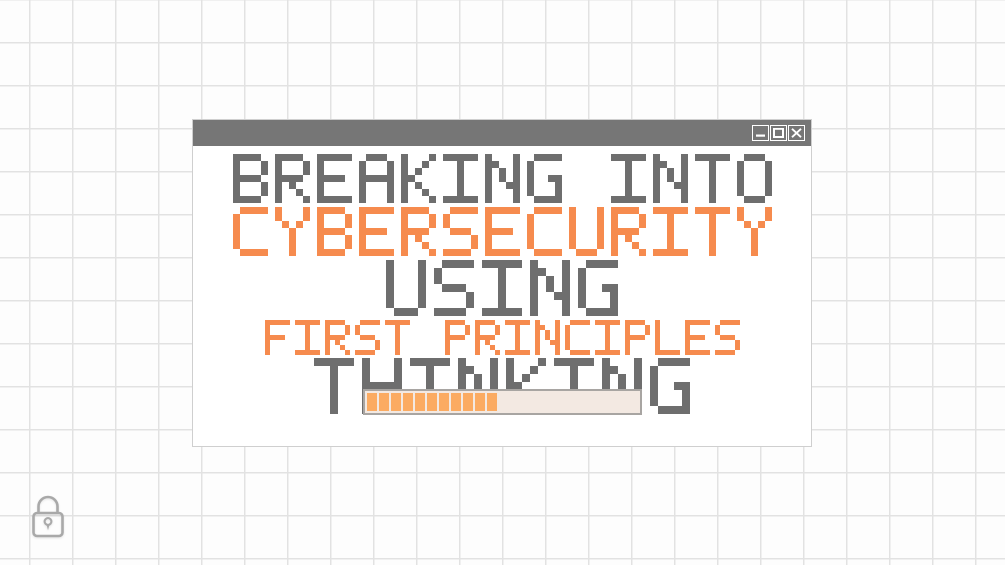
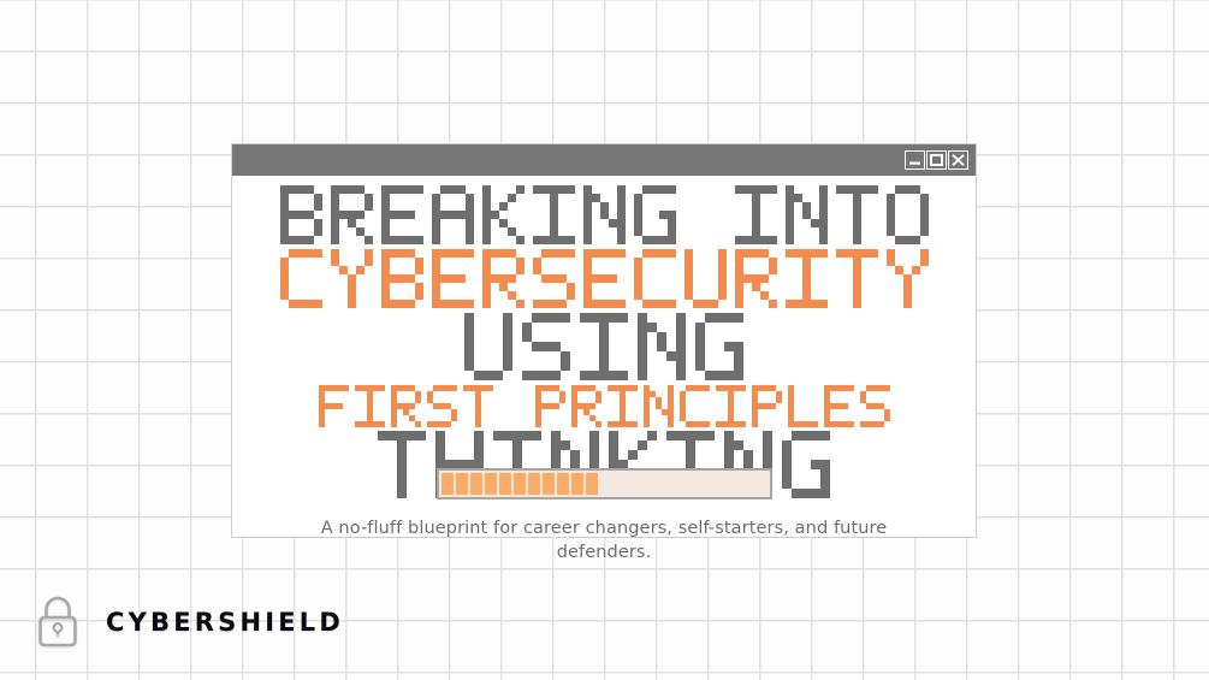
+ A no-fluff blueprint for career changers, self-starters, and future defenders.
+ CYBERSHIELD
